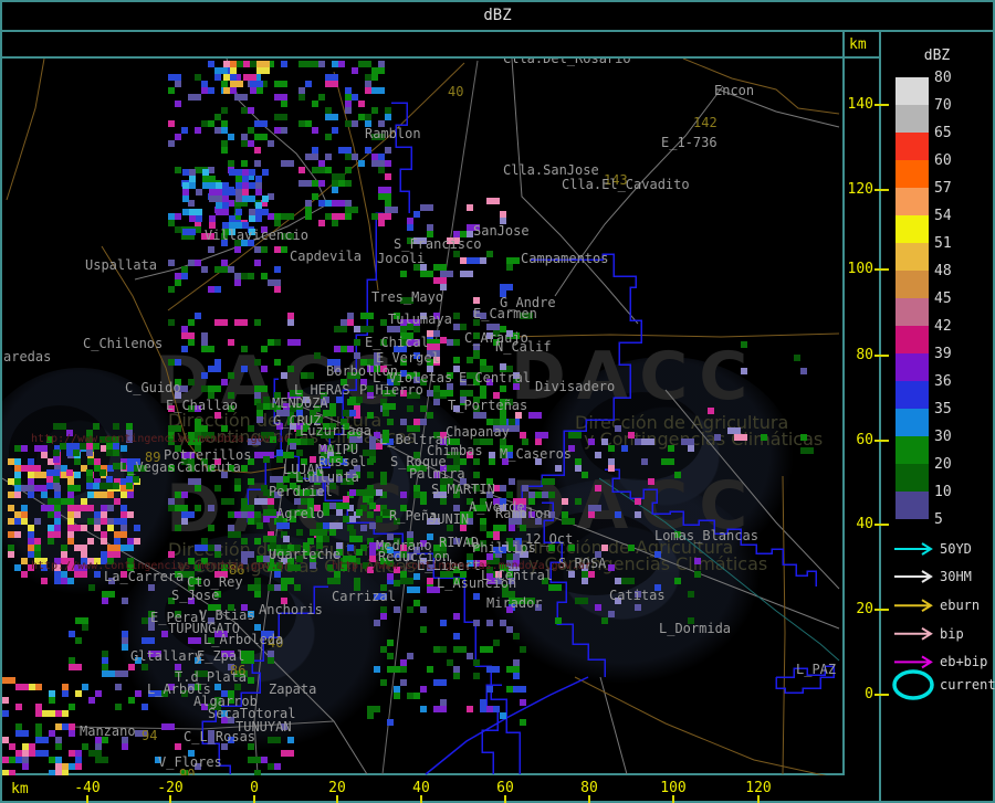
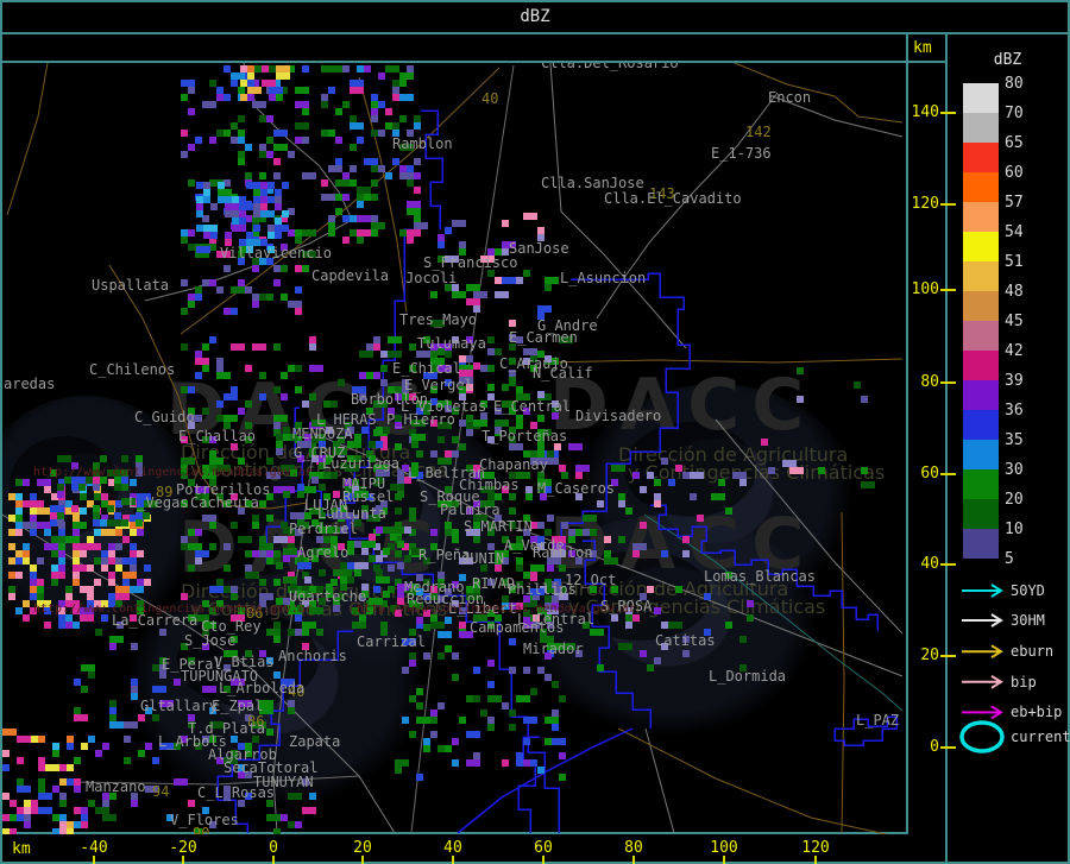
  dBZ
  km
  ACC
  DACC
  DACC
  Dirección de Agricultura
  Dirción de Agricultura
  yoninencias Clmáticas
  http://www.contingencias.mendoza.gov.ar
  http://www.contingencias.mendoza.gov.ar
  http://www.contingencias.mendoza.gov.ar
  Clla.Del_Rosario
  Encon
  E_1-736
  Ramblon
  Clla.SanJose
  Clla.El_Cavadito
  SanJose
  S_Francisco
  Jocoli
- Campamentos
+ L_Asuncion
  Capdevila
  Villavicencio
  Uspallata
  Tres_Mayo
  Tulumaya
  G_Andre
  E_Carmen
  C_Chilenos
  C_Araujo
  N_Calif
  E_Chical
  E_Vergel
  aredas
  Borbollon
  L_Violetas
  E_Central
  Divisadero
  C_Guido
  L_HERAS
  P_Hierro
  E_Challao
  MENDOZA
  T_Porteñas
  G_CRUZ
  Luzuriaga
  Chapanay
  L_Beltran
  Chimbas
  MAIPU
  M_Caseros
  Potrerillos
  Russel
  L_Vegas
  Cacheuta
  S_Roque
  LUJAN
  Palmira
  Lunlunta
  S_MARTIN
  Perdriel
  A_Verde
  Ramblon
  Agrelo
  R_Peña
  JUNIN
  Lomas_Blancas
  12_Oct
  RIVAD
  Phillips
  Medrano
  Reduccion
  Ugarteche
  S_ROSA
  L_Libert
  La_Carrera
  Cto_Rey
  L_Central
- L_Asuncion
+ Campamentos
  S_Jose
  Carrizal
  Catitas
  Mirador
  Anchoris
  E_Peral
  V_Btias
  TUPUNGATO
  L_Arboleda
  L_Dormida
  Gltallary
  E_Zpal
  T.d_Plata
  L_Arbols
  Zapata
  Algarrob
  SecaTotoral
  TUNUYAN
  Manzano
  C_L_Rosas
  V_Flores
  L_PAZ
  40
  142
  143
  89
  86
  40
  86
  94
  90
  km
  dBZ
  80
  70
  65
  60
  57
  54
  51
  48
  45
  42
  39
  36
  35
  30
  20
  10
  5
  50YD
  30HM
  eburn
  bip
  eb+bip
  current
  140
  120
  100
  80
  60
  40
  20
  0
  -40
  -20
  0
  20
  40
  60
  80
  100
  120
